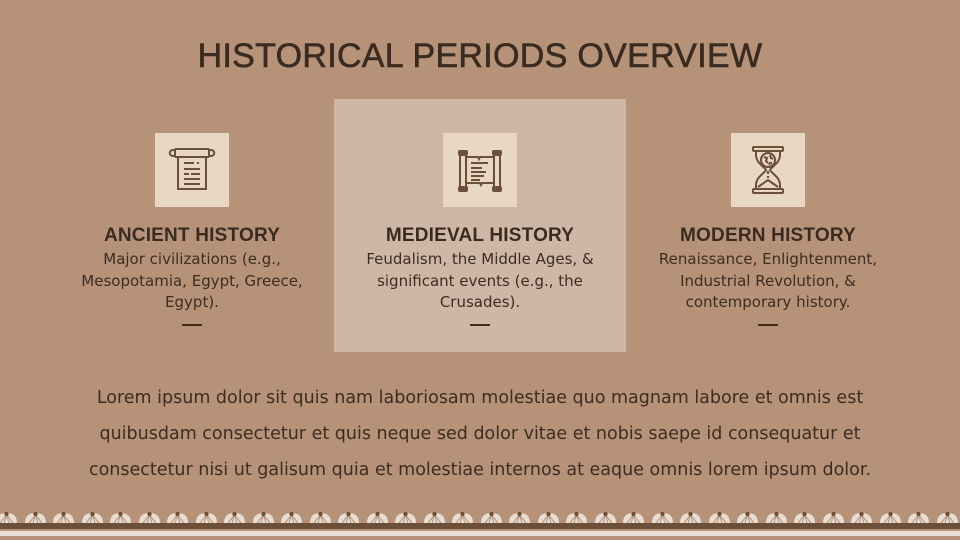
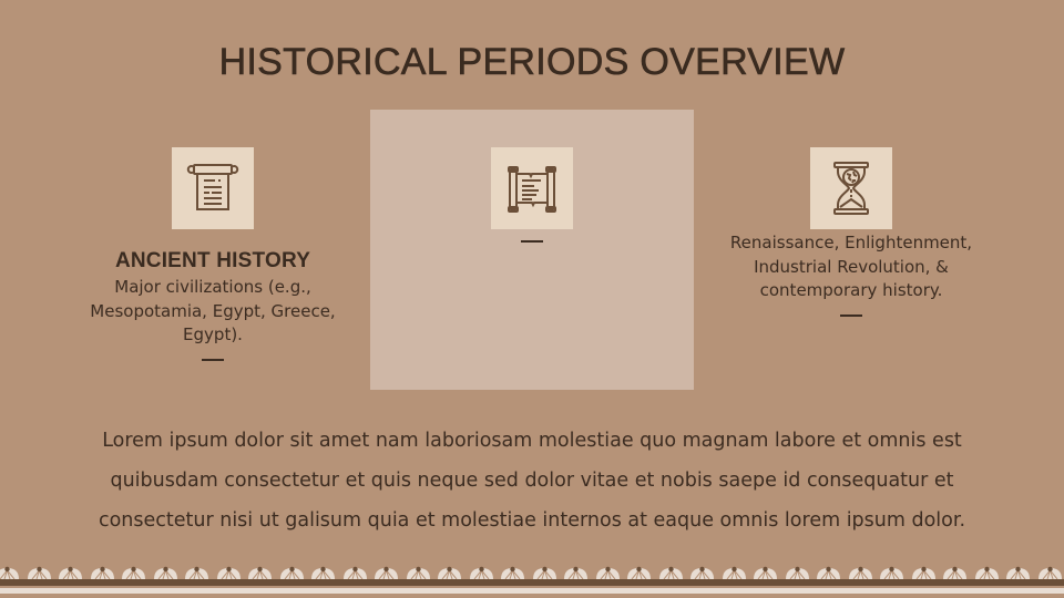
  HISTORICAL PERIODS OVERVIEW
  ANCIENT HISTORY
  Major civilizations (e.g., Mesopotamia, Egypt, Greece, Egypt).
- MEDIEVAL HISTORY
- Feudalism, the Middle Ages, & significant events (e.g., the Crusades).
- MODERN HISTORY
  Renaissance, Enlightenment, Industrial Revolution, & contemporary history.
- Lorem ipsum dolor sit quis nam laboriosam molestiae quo magnam labore et omnis est quibusdam consectetur et quis neque sed dolor vitae et nobis saepe id consequatur et consectetur nisi ut galisum quia et molestiae internos at eaque omnis lorem ipsum dolor.
+ Lorem ipsum dolor sit amet nam laboriosam molestiae quo magnam labore et omnis est quibusdam consectetur et quis neque sed dolor vitae et nobis saepe id consequatur et consectetur nisi ut galisum quia et molestiae internos at eaque omnis lorem ipsum dolor.
